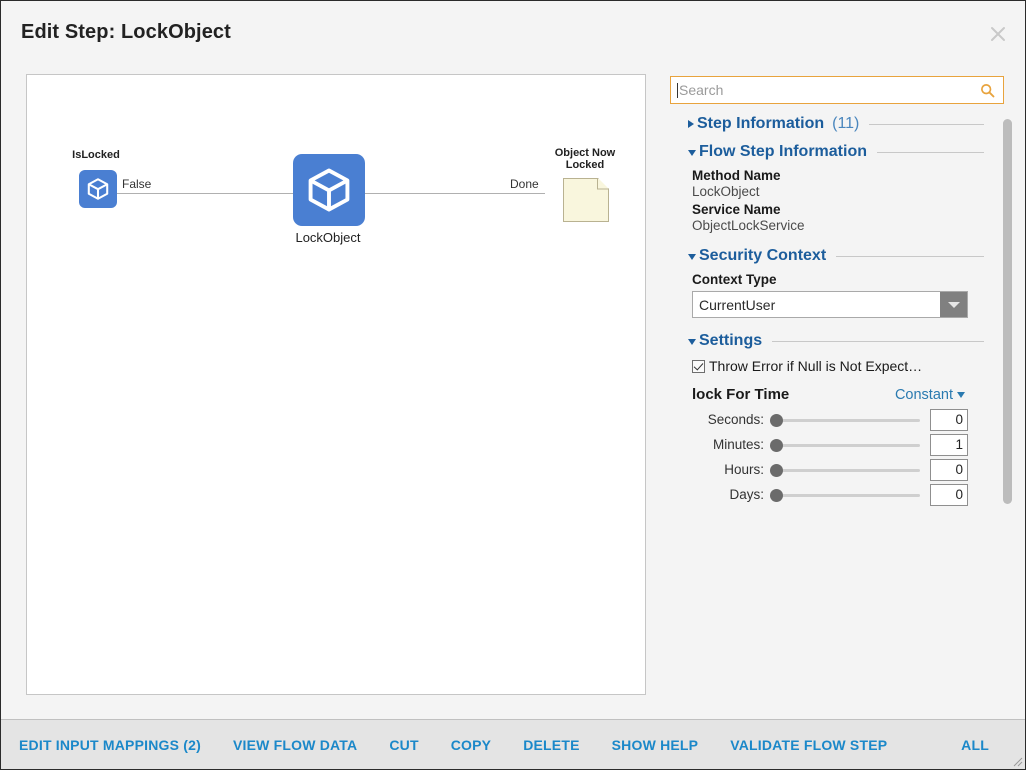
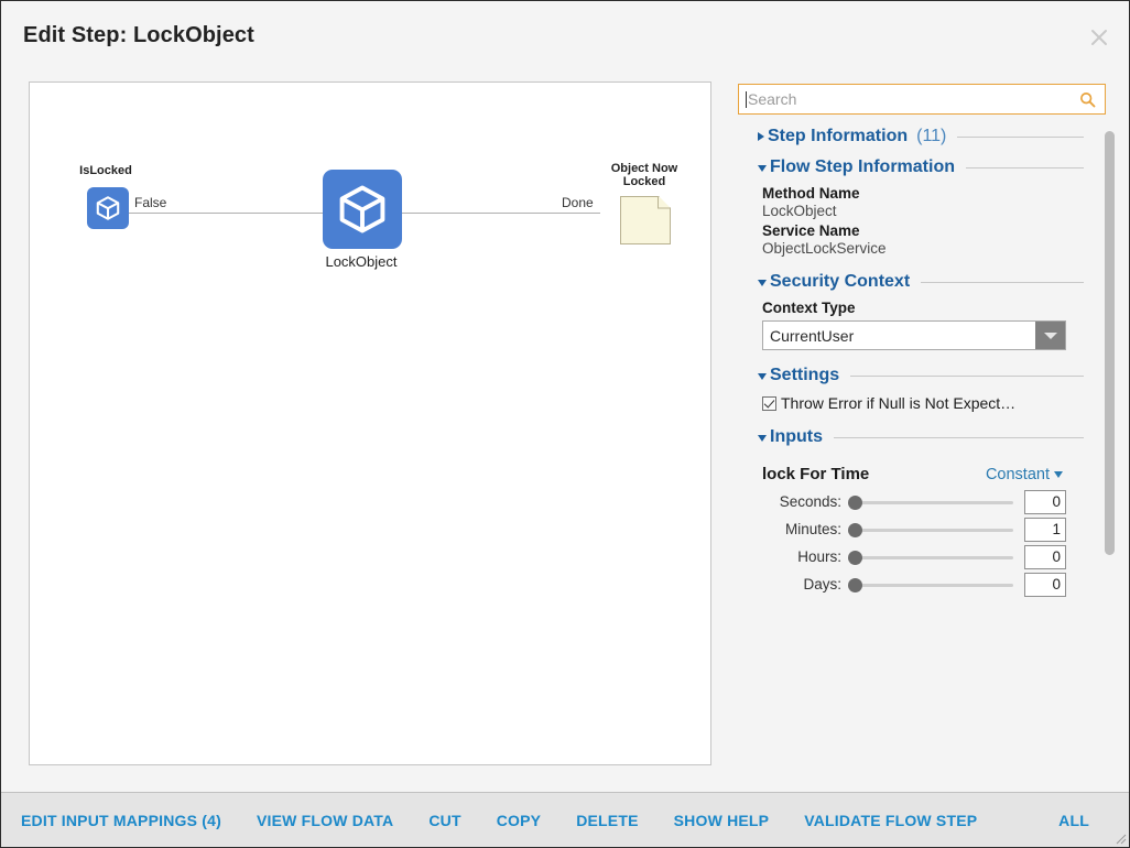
  Edit Step: LockObject
  False
  Done
  IsLocked
  LockObject
  Object Now
  Locked
  Search
  Step Information
  (11)
  Flow Step Information
  Method Name
  LockObject
  Service Name
  ObjectLockService
  Security Context
  Context Type
  CurrentUser
  Settings
  Throw Error if Null is Not Expect…
+ Inputs
  lock For Time
  Constant
  Seconds:
  0
  Minutes:
  1
  Hours:
  0
  Days:
  0
- EDIT INPUT MAPPINGS (2)
+ EDIT INPUT MAPPINGS (4)
  VIEW FLOW DATA
  CUT
  COPY
  DELETE
  SHOW HELP
  VALIDATE FLOW STEP
  ALL
